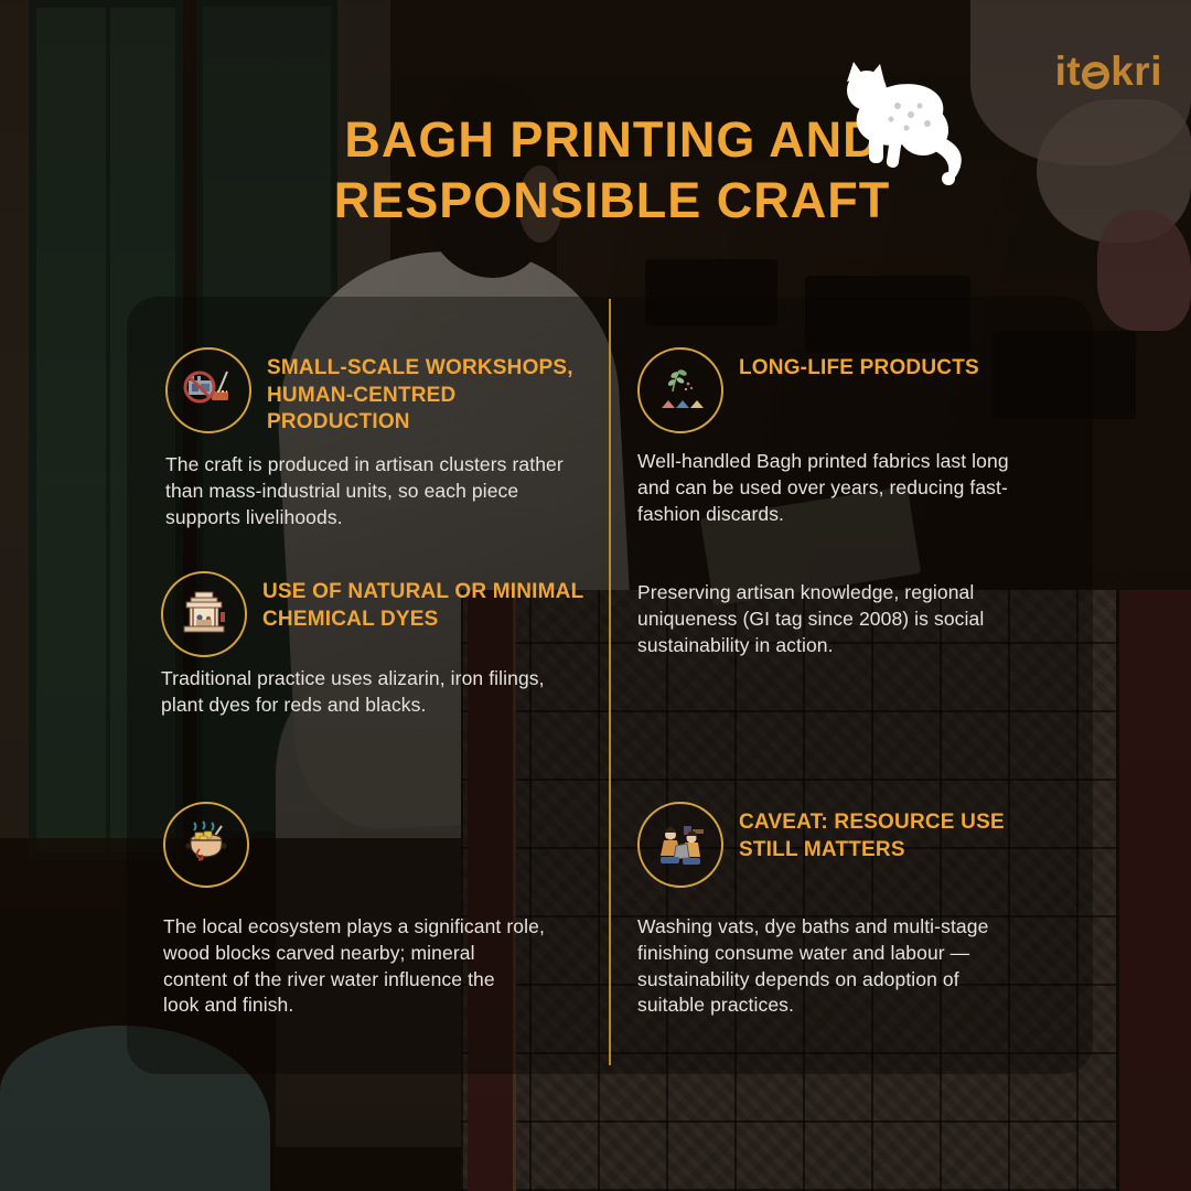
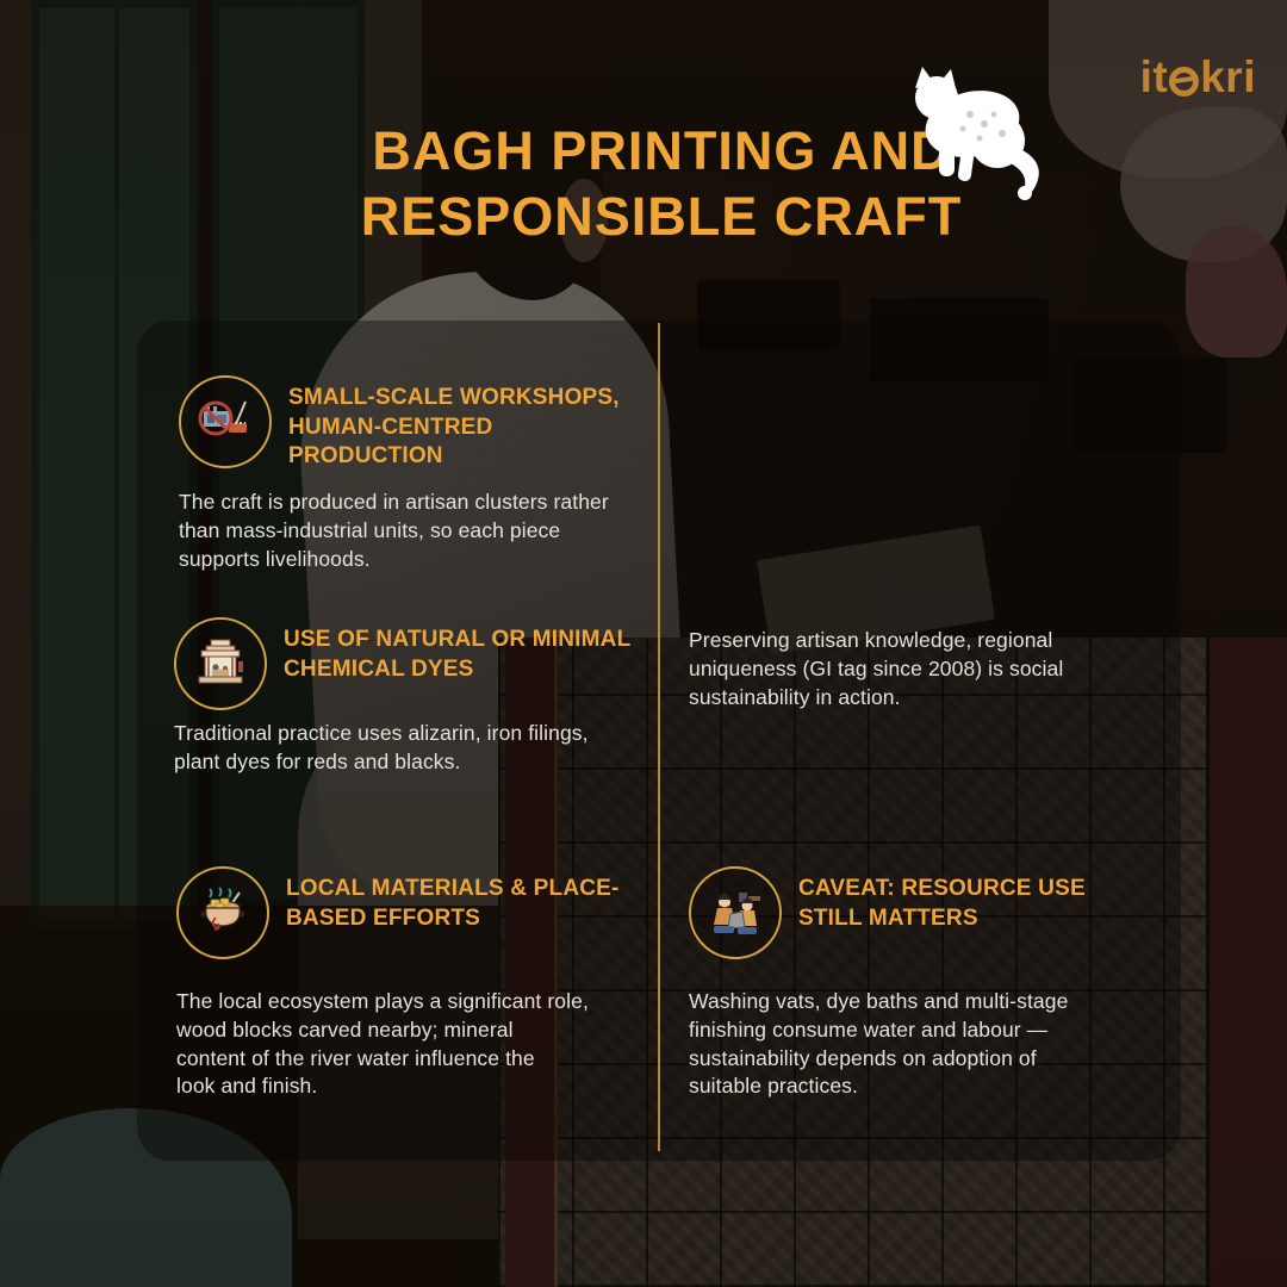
  it
  kri
  BAGH PRINTING AND
  RESPONSIBLE CRAFT
  SMALL-SCALE WORKSHOPS,
  HUMAN-CENTRED
  PRODUCTION
  The craft is produced in artisan clusters rather
  than mass-industrial units, so each piece
  supports livelihoods.
- LONG-LIFE PRODUCTS
- Well-handled Bagh printed fabrics last long
- and can be used over years, reducing fast-
- fashion discards.
  USE OF NATURAL OR MINIMAL
  CHEMICAL DYES
  Traditional practice uses alizarin, iron filings,
  plant dyes for reds and blacks.
  Preserving artisan knowledge, regional
  uniqueness (GI tag since 2008) is social
  sustainability in action.
+ LOCAL MATERIALS & PLACE-
+ BASED EFFORTS
  The local ecosystem plays a significant role,
  wood blocks carved nearby; mineral
  content of the river water influence the
  look and finish.
  CAVEAT: RESOURCE USE
  STILL MATTERS
  Washing vats, dye baths and multi-stage
  finishing consume water and labour —
  sustainability depends on adoption of
  suitable practices.
